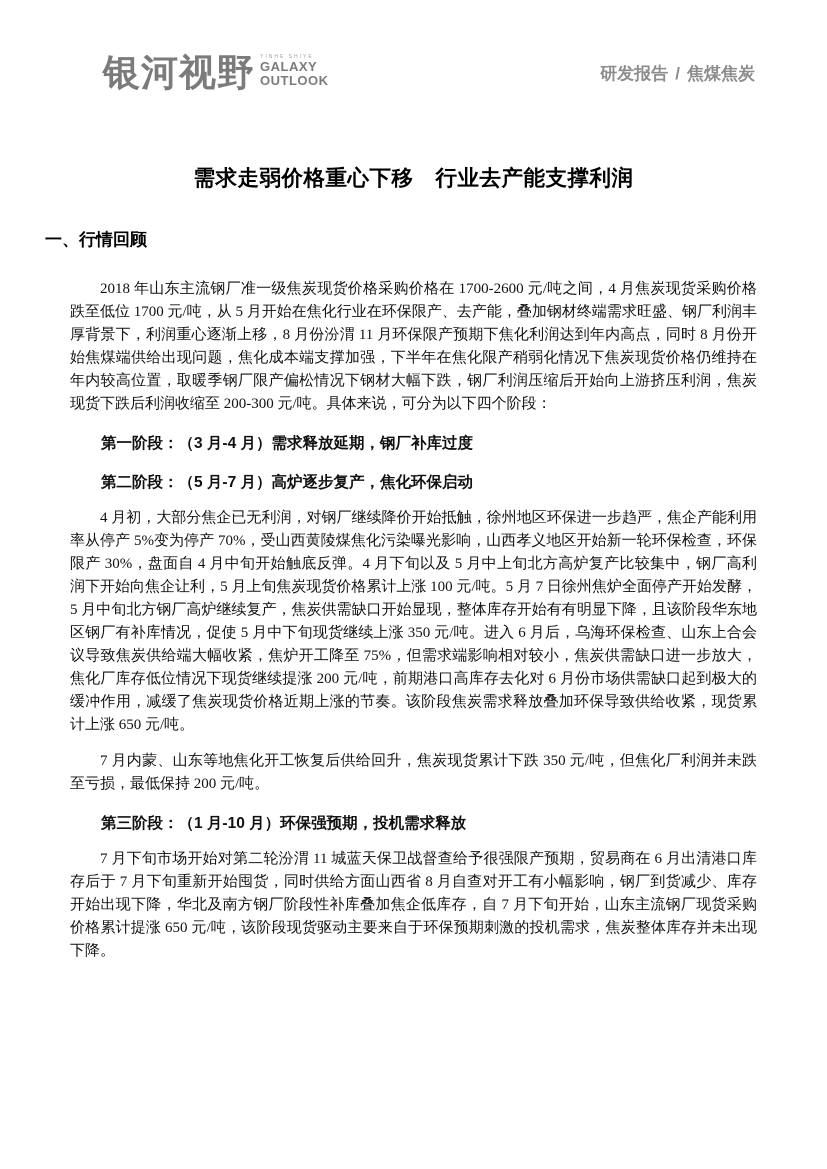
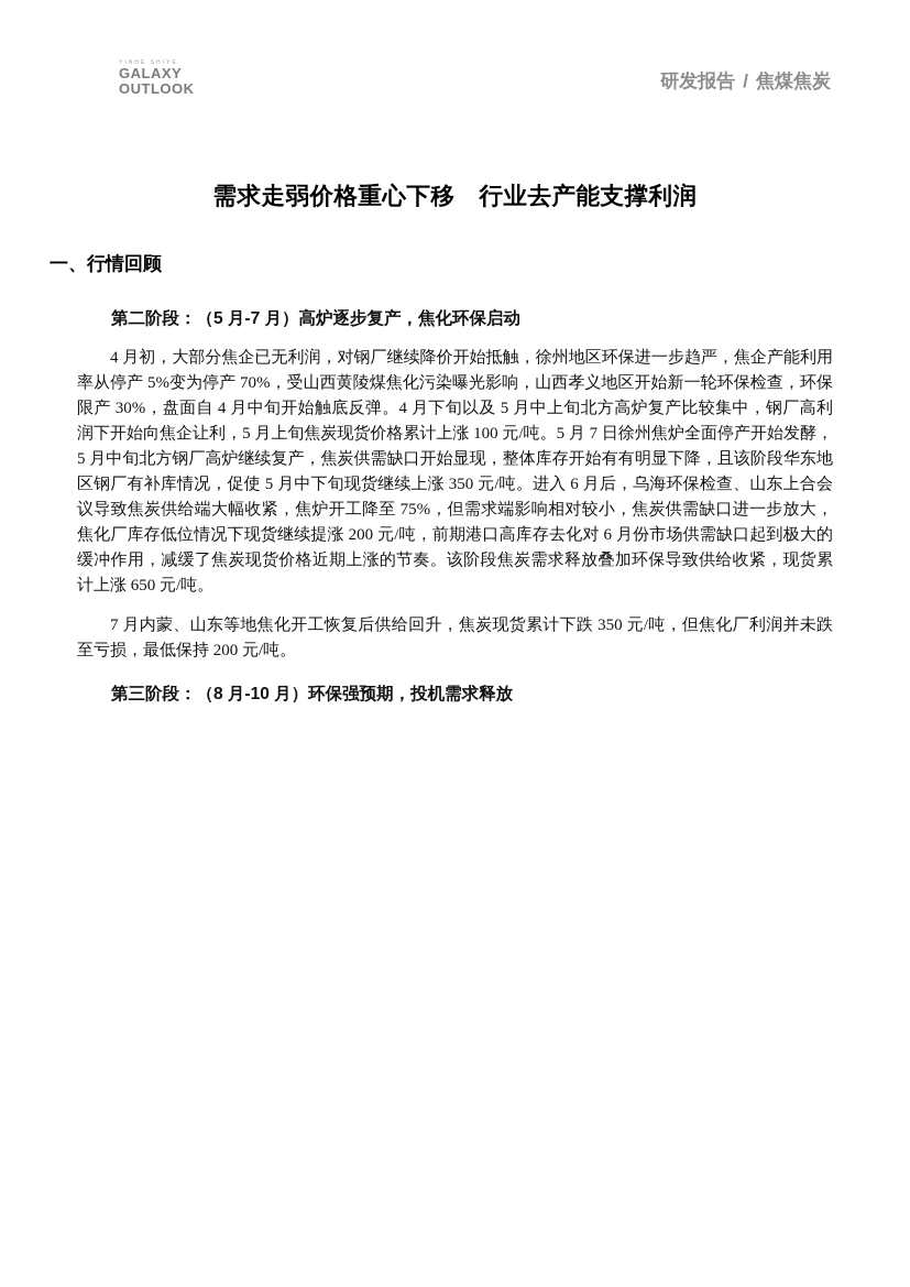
- 银河视野
  GALAXY
  OUTLOOK
  研发报告 / 焦煤焦炭
  需求走弱价格重心下移 行业去产能支撑利润
  一、行情回顾
- 2018 年山东主流钢厂准一级焦炭现货价格采购价格在 1700-2600 元/吨之间，4 月焦炭现货采购价格跌至低位 1700 元/吨，从 5 月开始在焦化行业在环保限产、去产能，叠加钢材终端需求旺盛、钢厂利润丰厚背景下，利润重心逐渐上移，8 月份汾渭 11 月环保限产预期下焦化利润达到年内高点，同时 8 月份开始焦煤端供给出现问题，焦化成本端支撑加强，下半年在焦化限产稍弱化情况下焦炭现货价格仍维持在年内较高位置，取暖季钢厂限产偏松情况下钢材大幅下跌，钢厂利润压缩后开始向上游挤压利润，焦炭现货下跌后利润收缩至 200-300 元/吨。具体来说，可分为以下四个阶段：
- 第一阶段：（3 月-4 月）需求释放延期，钢厂补库过度
  第二阶段：（5 月-7 月）高炉逐步复产，焦化环保启动
  4 月初，大部分焦企已无利润，对钢厂继续降价开始抵触，徐州地区环保进一步趋严，焦企产能利用率从停产 5%变为停产 70%，受山西黄陵煤焦化污染曝光影响，山西孝义地区开始新一轮环保检查，环保限产 30%，盘面自 4 月中旬开始触底反弹。4 月下旬以及 5 月中上旬北方高炉复产比较集中，钢厂高利润下开始向焦企让利，5 月上旬焦炭现货价格累计上涨 100 元/吨。5 月 7 日徐州焦炉全面停产开始发酵，5 月中旬北方钢厂高炉继续复产，焦炭供需缺口开始显现，整体库存开始有有明显下降，且该阶段华东地区钢厂有补库情况，促使 5 月中下旬现货继续上涨 350 元/吨。进入 6 月后，乌海环保检查、山东上合会议导致焦炭供给端大幅收紧，焦炉开工降至 75%，但需求端影响相对较小，焦炭供需缺口进一步放大，焦化厂库存低位情况下现货继续提涨 200 元/吨，前期港口高库存去化对 6 月份市场供需缺口起到极大的缓冲作用，减缓了焦炭现货价格近期上涨的节奏。该阶段焦炭需求释放叠加环保导致供给收紧，现货累计上涨 650 元/吨。
  7 月内蒙、山东等地焦化开工恢复后供给回升，焦炭现货累计下跌 350 元/吨，但焦化厂利润并未跌至亏损，最低保持 200 元/吨。
- 第三阶段：（1 月-10 月）环保强预期，投机需求释放
+ 第三阶段：（8 月-10 月）环保强预期，投机需求释放
- 7 月下旬市场开始对第二轮汾渭 11 城蓝天保卫战督查给予很强限产预期，贸易商在 6 月出清港口库存后于 7 月下旬重新开始囤货，同时供给方面山西省 8 月自查对开工有小幅影响，钢厂到货减少、库存开始出现下降，华北及南方钢厂阶段性补库叠加焦企低库存，自 7 月下旬开始，山东主流钢厂现货采购价格累计提涨 650 元/吨，该阶段现货驱动主要来自于环保预期刺激的投机需求，焦炭整体库存并未出现下降。
